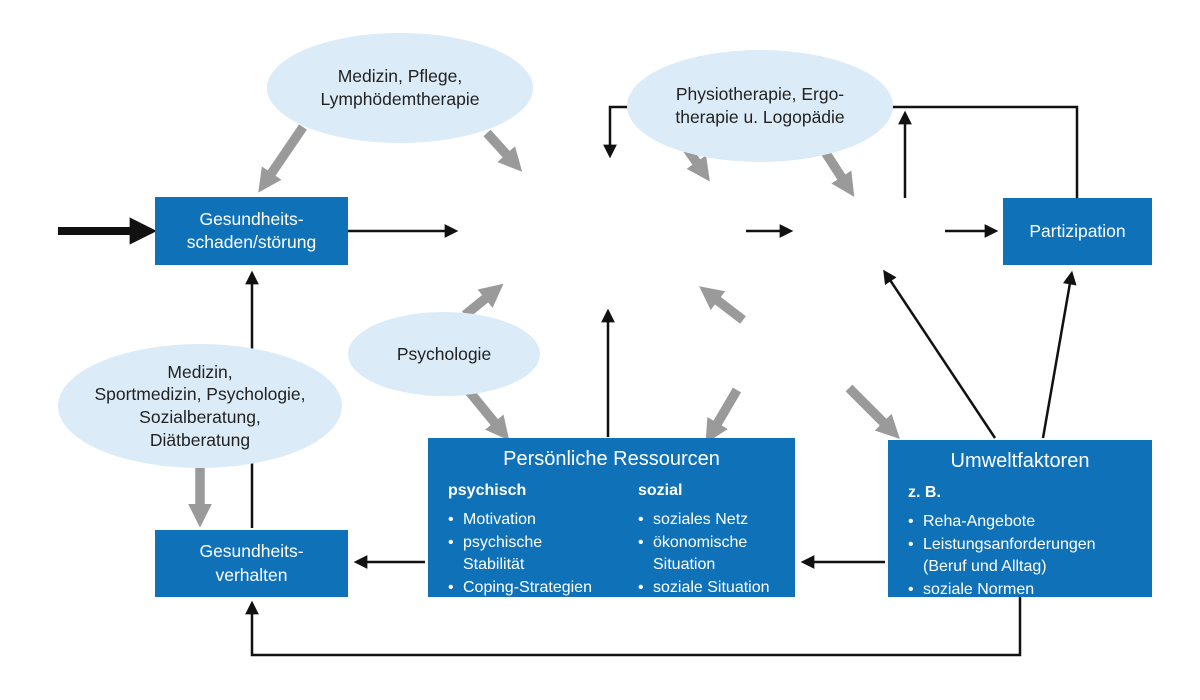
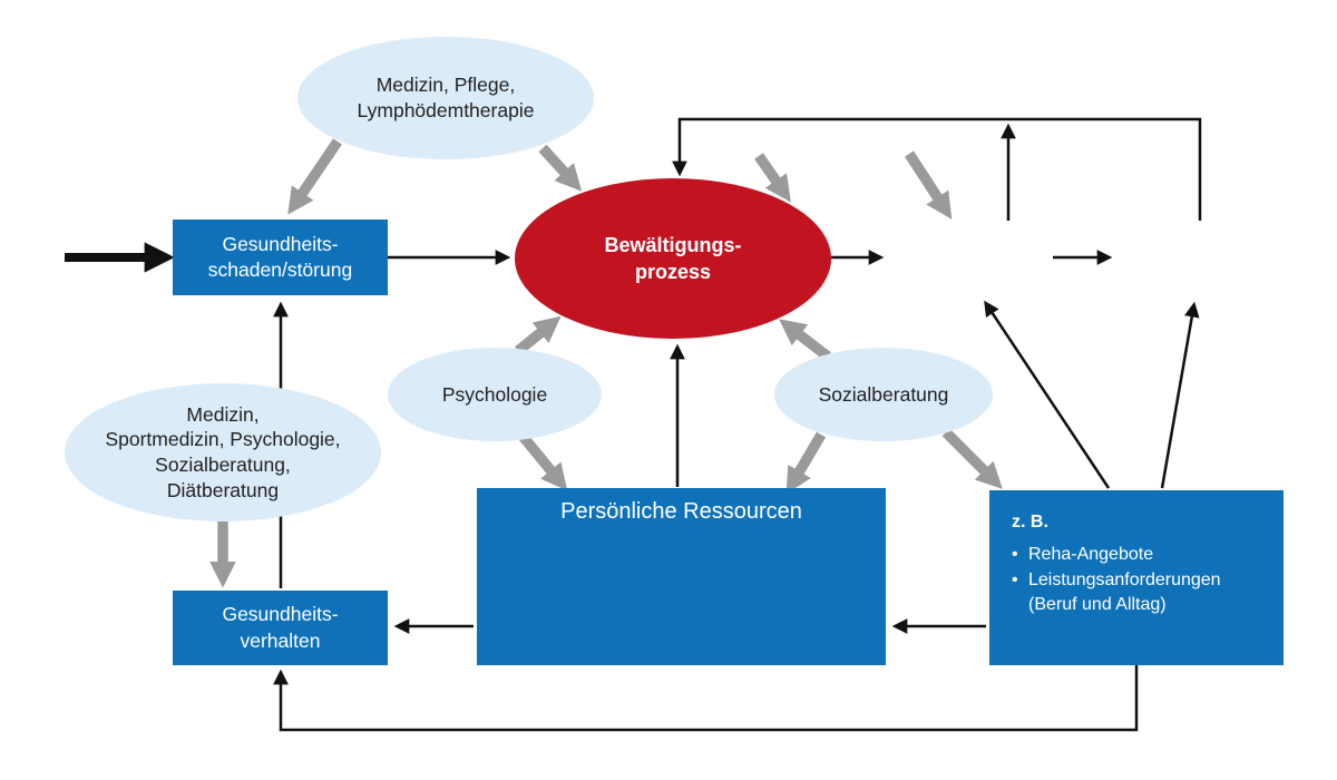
  Medizin, Pflege,
  Lymphödemtherapie
- Physiotherapie, Ergo-
- therapie u. Logopädie
  Medizin,
  Sportmedizin, Psychologie,
  Sozialberatung,
  Diätberatung
  Psychologie
+ Sozialberatung
+ Bewältigungs-
+ prozess
  Gesundheits-
  schaden/störung
- Partizipation
  Gesundheits-
  verhalten
  Persönliche Ressourcen
- psychisch
- Motivation
- psychische
- Stabilität
- Coping-Strategien
- sozial
- soziales Netz
- ökonomische
- Situation
- soziale Situation
- Umweltfaktoren
  z. B.
  Reha-Angebote
  Leistungsanforderungen
  (Beruf und Alltag)
- soziale Normen
